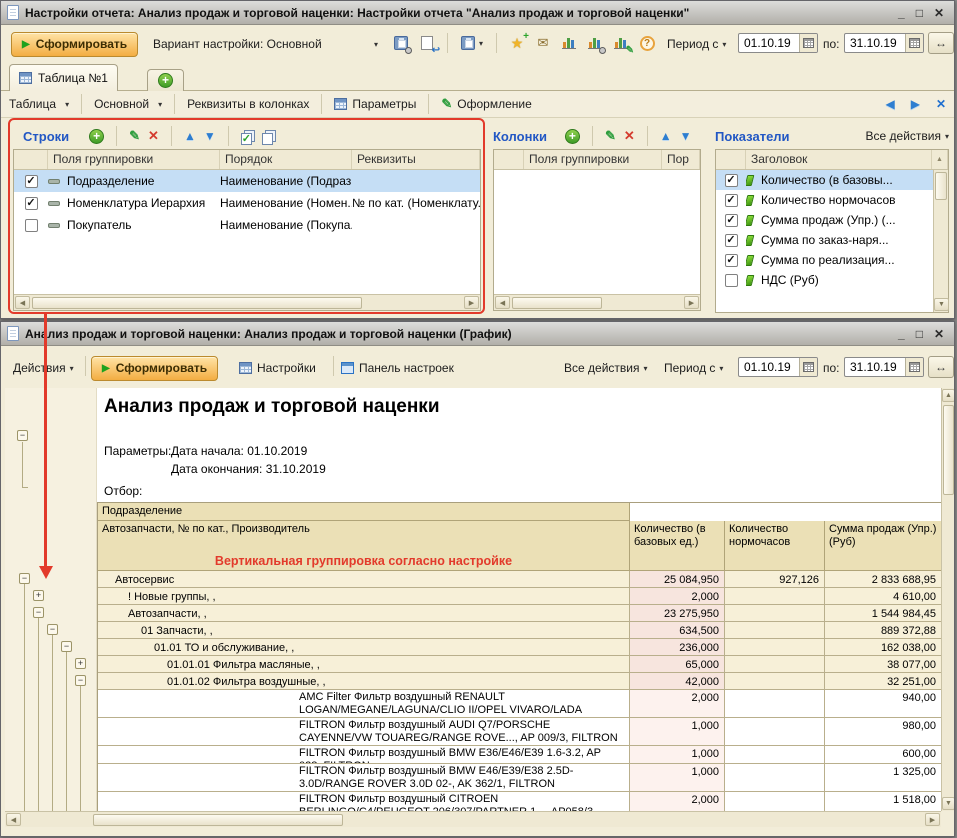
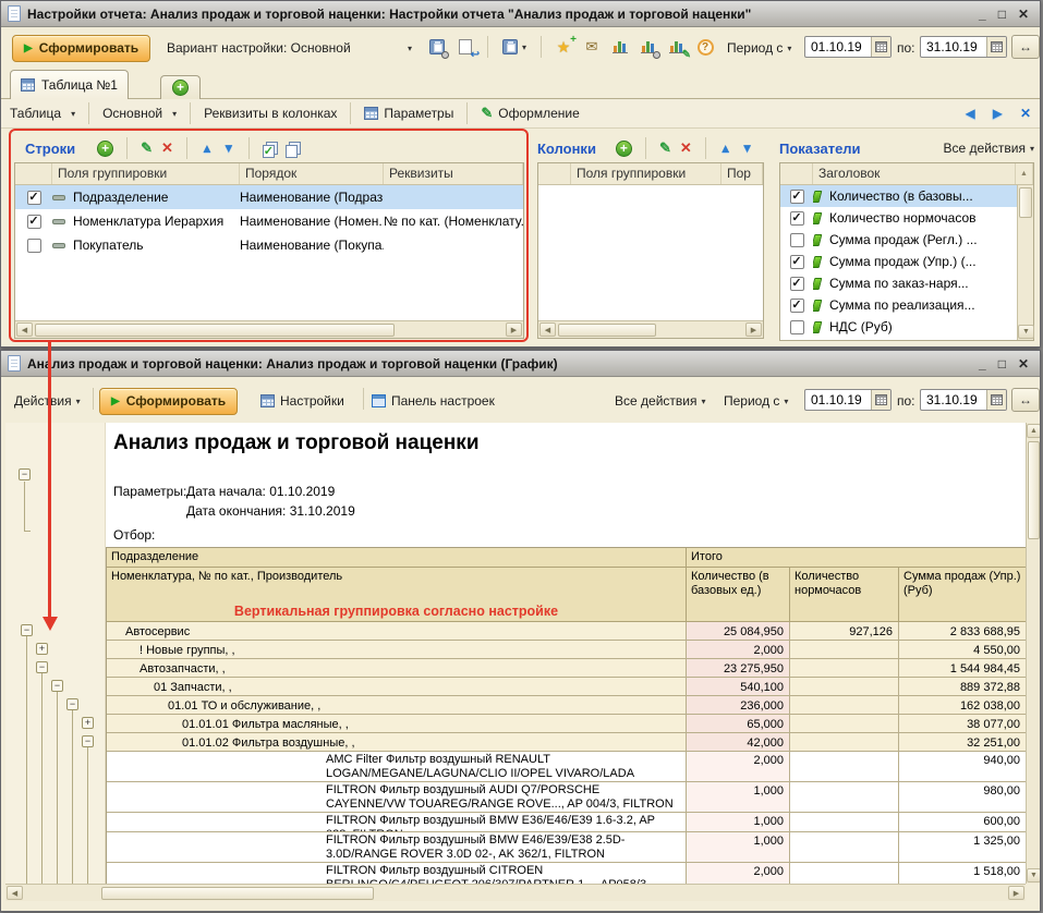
  Настройки отчета: Анализ продаж и торговой наценки: Настройки отчета "Анализ продаж и торговой наценки"
  _
  □
  ✕
  ▶
  Сформировать
  Вариант настройки: Основной
  ▾
  ↩
  ▾
  ★
  +
  ✉
  ✎
  ?
  Период с
  ▾
  01.10.19
  по:
  31.10.19
  ↔
  Таблица №1
  +
  Таблица
  ▾
  Основной
  ▾
  Реквизиты в колонках
  Параметры
  ✎
  Оформление
  ◀
  ▶
  ✕
  Строки
  +
  ✎
  ✕
  ▲
  ▼
  ✓
  Поля группировки
  Порядок
  Реквизиты
  ✓
  Подразделение
  Наименование (Подраз
  ✓
  Номенклатура Иерархия
  Наименование (Номен.
  № по кат. (Номенклату.
  Покупатель
  Наименование (Покупа
  Колонки
  +
  ✎
  ✕
  ▲
  ▼
  Поля группировки
  Пор
  Показатели
  Все действия
  ▾
  Заголовок
  ✓
  Количество (в базовы...
  ✓
  Количество нормочасов
+ Сумма продаж (Регл.) ...
  ✓
  Сумма продаж (Упр.) (...
  ✓
  Сумма по заказ-наря...
  ✓
  Сумма по реализация...
  НДС (Руб)
  Анлиз продаж и торговой наценки: Анализ продаж и торговой наценки (График)
  _
  □
  ✕
  Дейсвия
  ▾
  ▶
  Сформировать
  Настройки
  Панель настроек
  Все действия
  ▾
  Период с
  ▾
  01.10.19
  по:
  31.10.19
  ↔
  Анализ продаж и торговой наценки
  Параметры:
  Дата начала: 01.10.2019
  Дата окончания: 31.10.2019
  Отбор:
  −
  Подразделение
+ Итого
- Автозапчасти, № по кат., Производитель
+ Номенклатура, № по кат., Производитель
  Вертикальная группировка согласно настройке
  Количество (в базовых ед.)
  Количество нормочасов
  Сумма продаж (Упр.) (Руб)
  Автосервис
  25 084,950
  927,126
  2 833 688,95
  ! Новые группы, ,
  2,000
- 4 610,00
+ 4 550,00
  Автозапчасти, ,
  23 275,950
  1 544 984,45
  01 Запчасти, ,
- 634,500
+ 540,100
  889 372,88
  01.01 ТО и обслуживание, ,
  236,000
  162 038,00
  01.01.01 Фильтра масляные, ,
  65,000
  38 077,00
  01.01.02 Фильтра воздушные, ,
  42,000
  32 251,00
  AMC Filter Фильтр воздушный RENAULT LOGAN/MEGANE/LAGUNA/CLIO II/OPEL VIVARO/LADA
  2,000
  940,00
- FILTRON Фильтр воздушный AUDI Q7/PORSCHE CAYENNE/VW TOUAREG/RANGE ROVE..., AP 009/3, FILTRON
+ FILTRON Фильтр воздушный AUDI Q7/PORSCHE CAYENNE/VW TOUAREG/RANGE ROVE..., AP 004/3, FILTRON
  1,000
  980,00
  FILTRON Фильтр воздушный BMW E36/E46/E39 1.6-3.2, AP
  1,000
  600,00
  FILTRON Фильтр воздушный BMW E46/E39/E38 2.5D-3.0D/RANGE ROVER 3.0D 02-, AK 362/1, FILTRON
  1,000
  1 325,00
  2,000
  1 518,00
  −
  +
  −
  −
  −
  +
  −
